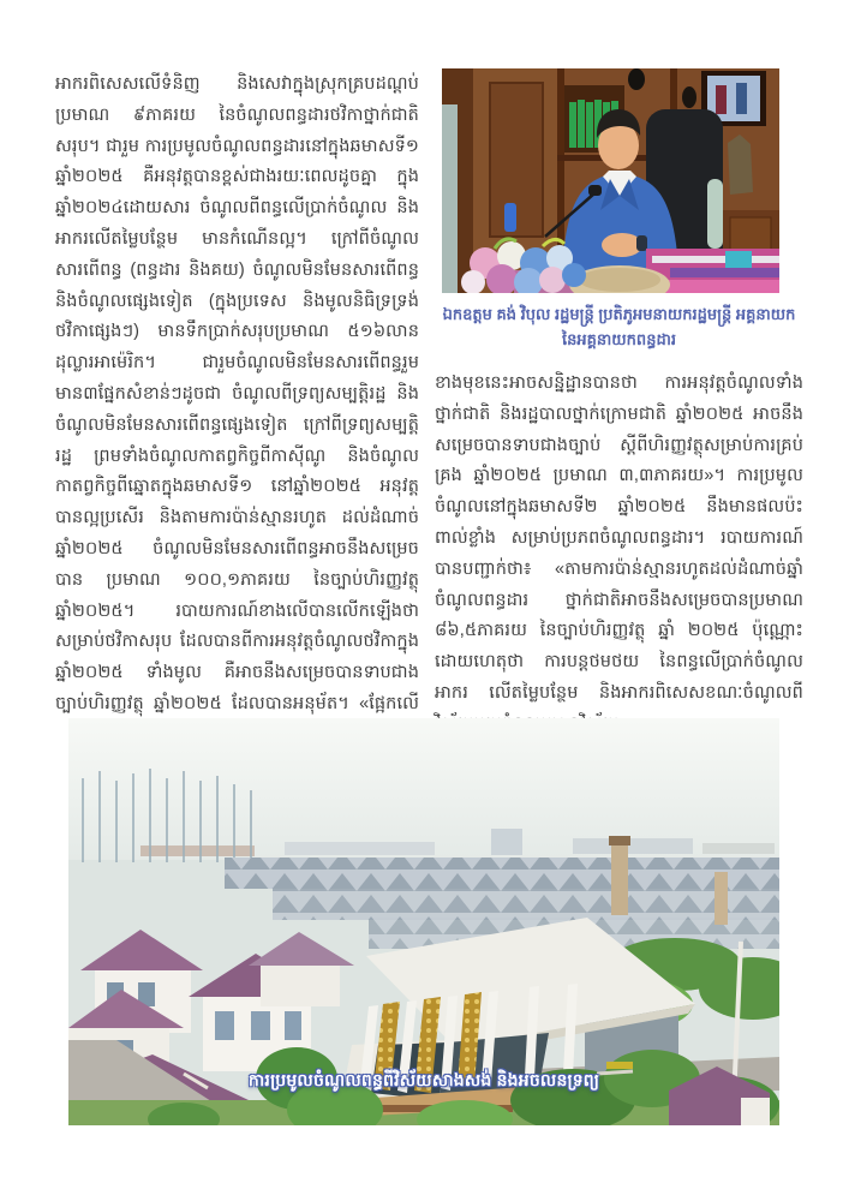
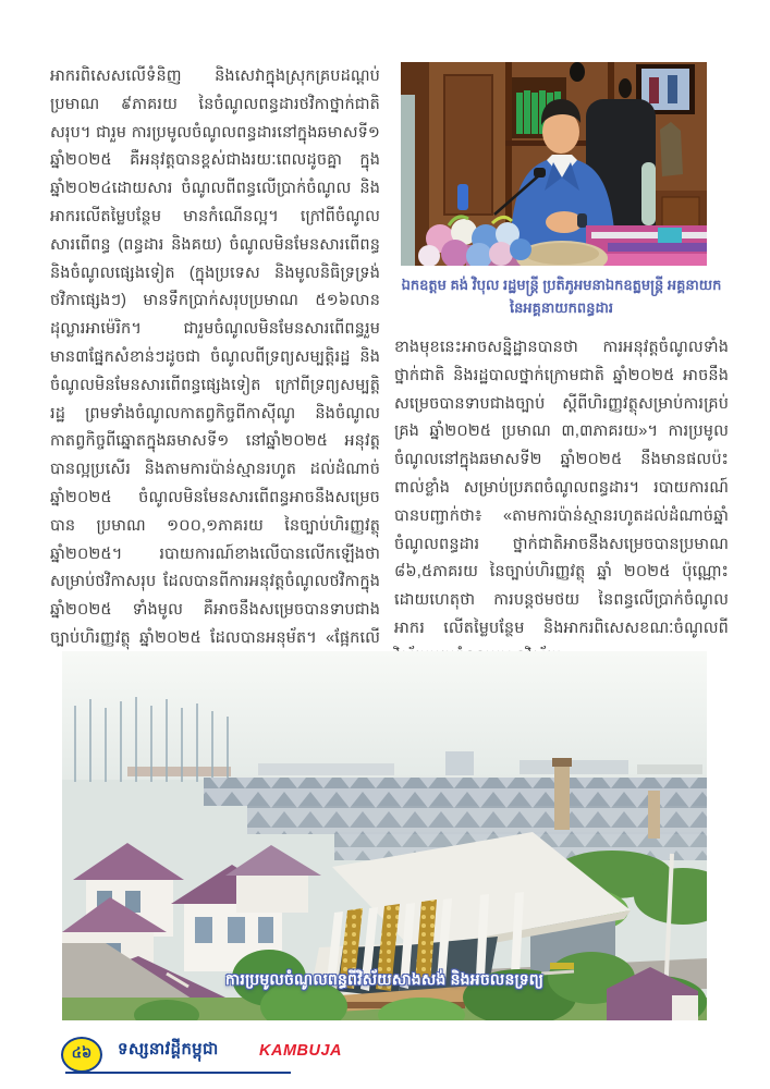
  អាករពិសេសលើទំនិញ និងសេវាក្នុងស្រុកគ្របដណ្តប់ប្រមាណ ៩ភាគរយ នៃចំណូលពន្ធដារថវិកាថ្នាក់ជាតិសរុប។ ជារួម ការប្រមូលចំណូលពន្ធដារនៅក្នុងឆមាសទី១ ឆ្នាំ២០២៥ គឺអនុវត្តបានខ្ពស់ជាងរយៈពេលដូចគ្នា ក្នុងឆ្នាំ២០២៤ដោយសារ ចំណូលពីពន្ធលើប្រាក់ចំណូល និងអាករលើតម្លៃបន្ថែម មានកំណើនល្អ។ ក្រៅពីចំណូលសារពើពន្ធ (ពន្ធដារ និងគយ) ចំណូលមិនមែនសារពើពន្ធ និងចំណូលផ្សេងទៀត (ក្នុងប្រទេស និងមូលនិធិទ្រទ្រង់ថវិកាផ្សេងៗ) មានទឹកប្រាក់សរុបប្រមាណ ៥១៦លានដុល្លារអាម៉េរិក។ ជារួមចំណូលមិនមែនសារពើពន្ធរួមមាន៣ផ្នែកសំខាន់ៗដូចជា ចំណូលពីទ្រព្យសម្បត្តិរដ្ឋ និងចំណូលមិនមែនសារពើពន្ធផ្សេងទៀត ក្រៅពីទ្រព្យសម្បត្តិរដ្ឋ ព្រមទាំងចំណូលកាតព្វកិច្ចពីកាស៊ីណូ និងចំណូលកាតព្វកិច្ចពីឆ្នោតក្នុងឆមាសទី១ នៅឆ្នាំ២០២៥ អនុវត្តបានល្អប្រសើរ និងតាមការប៉ាន់ស្មានរហូត ដល់ដំណាច់ឆ្នាំ២០២៥ ចំណូលមិនមែនសារពើពន្ធអាចនឹងសម្រេចបាន ប្រមាណ ១០០,១ភាគរយ នៃច្បាប់ហិរញ្ញវត្ថុ ឆ្នាំ២០២៥។ របាយការណ៍ខាងលើបានលើកឡើងថា សម្រាប់ថវិកាសរុប ដែលបានពីការអនុវត្តចំណូលថវិកាក្នុង ឆ្នាំ២០២៥ ទាំងមូល គឺអាចនឹងសម្រេចបានទាបជាងច្បាប់ហិរញ្ញវត្ថុ ឆ្នាំ២០២៥ ដែលបានអនុម័ត។ «ផ្អែកលើ
- ឯកឧត្តម គង់ វិបុល រដ្ឋមន្ត្រី ប្រតិភូអមនាយករដ្ឋមន្ត្រី អគ្គនាយក
+ ឯកឧត្តម គង់ វិបុល រដ្ឋមន្ត្រី ប្រតិភូអមនាឯកឧត្ឋមន្ត្រី អគ្គនាយក
  នៃអគ្គនាយកពន្ធដារ
  ខាងមុខនេះអាចសន្និដ្ឋានបានថា ការអនុវត្តចំណូលទាំងថ្នាក់ជាតិ និងរដ្ឋបាលថ្នាក់ក្រោមជាតិ ឆ្នាំ២០២៥ អាចនឹងសម្រេចបានទាបជាងច្បាប់ ស្តីពីហិរញ្ញវត្ថុសម្រាប់ការគ្រប់គ្រង ឆ្នាំ២០២៥ ប្រមាណ ៣,៣ភាគរយ»។ ការប្រមូលចំណូលនៅក្នុងឆមាសទី២ ឆ្នាំ២០២៥ នឹងមានផលប៉ះពាល់ខ្លាំង សម្រាប់ប្រភពចំណូលពន្ធដារ។ របាយការណ៍បានបញ្ជាក់ថា៖ «តាមការប៉ាន់ស្មានរហូតដល់ដំណាច់ឆ្នាំចំណូលពន្ធដារ ថ្នាក់ជាតិអាចនឹងសម្រេចបានប្រមាណ ៨៦,៥ភាគរយ នៃច្បាប់ហិរញ្ញវត្ថុ ឆ្នាំ ២០២៥ ប៉ុណ្ណោះ ដោយហេតុថា ការបន្តថមថយ នៃពន្ធលើប្រាក់ចំណូលអាករ លើតម្លៃបន្ថែម និងអាករពិសេសខណៈចំណូលពី
  ការប្រមូលចំណូលពន្ធពីវិស័យសាងសង់ និងអចលនទ្រព្យ
+ ៤៦
+ ទស្សនាវដ្តីកម្ពុជា
+ KAMBUJA
